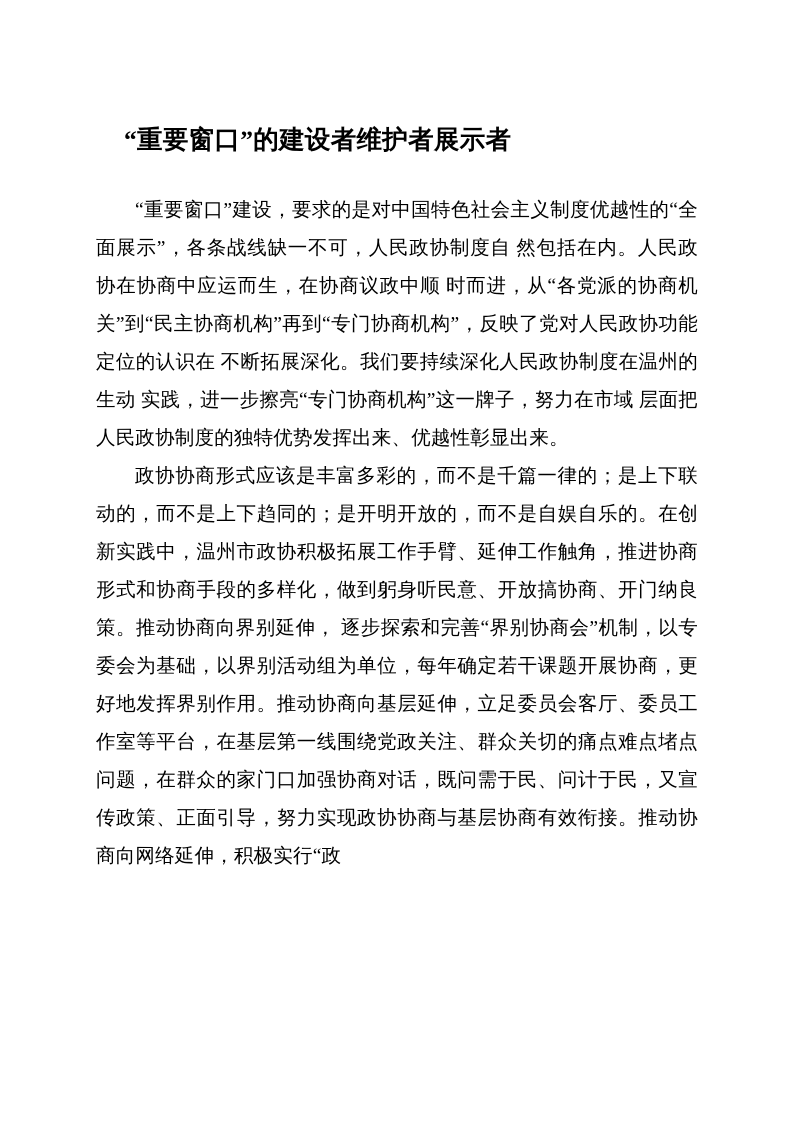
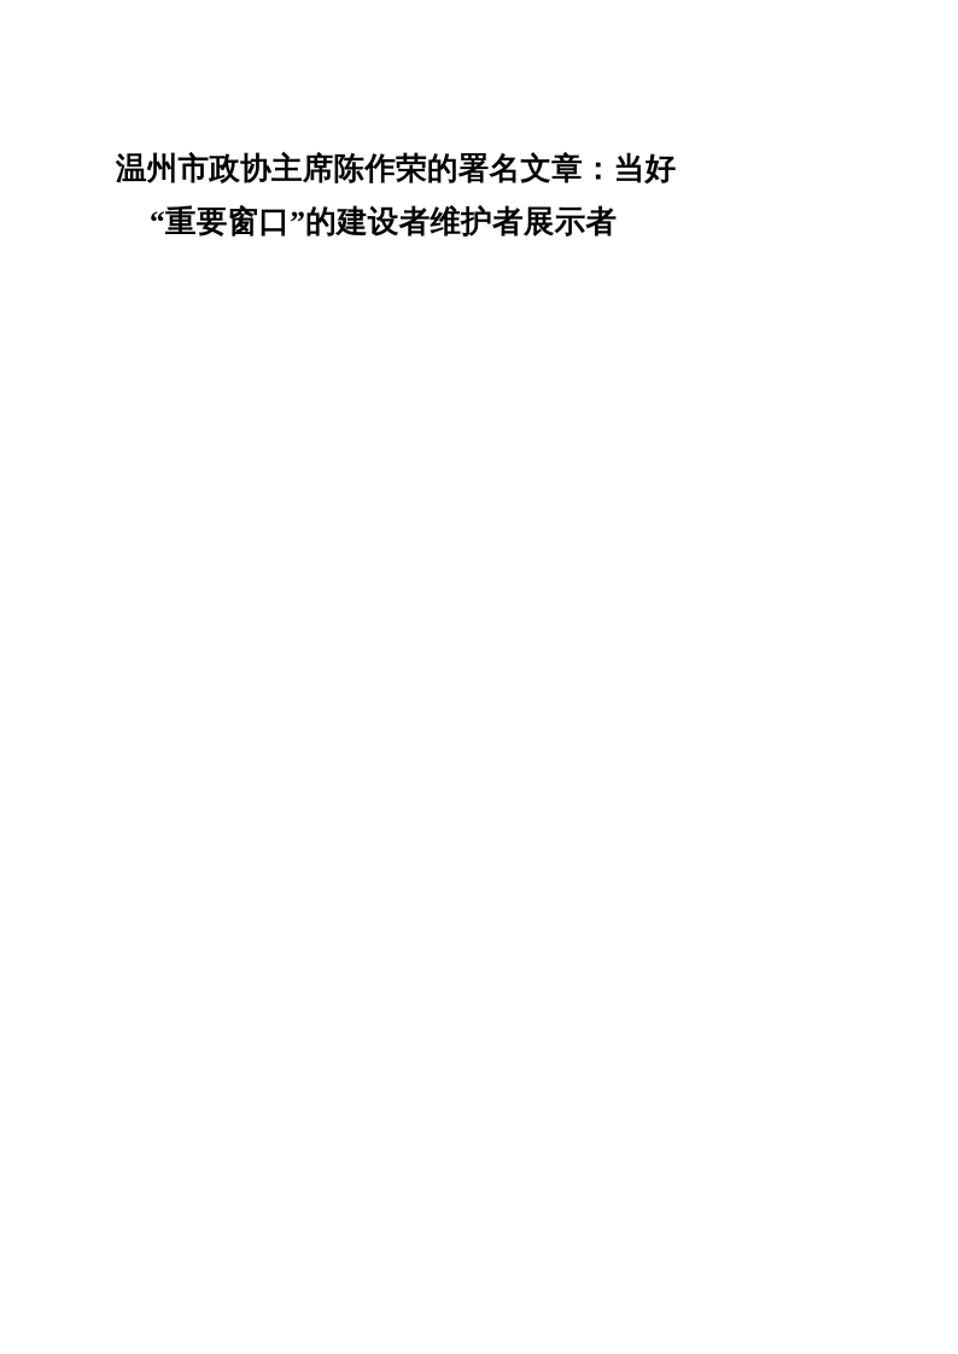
+ 温州市政协主席陈作荣的署名文章：当好
  “重要窗口”的建设者维护者展示者
- “重要窗口”建设，要求的是对中国特色社会主义制度优越性的“全面展示”，各条战线缺一不可，人民政协制度自 然包括在内。人民政协在协商中应运而生，在协商议政中顺 时而进，从“各党派的协商机关”到“民主协商机构”再到“专门协商机构”，反映了党对人民政协功能定位的认识在 不断拓展深化。我们要持续深化人民政协制度在温州的生动 实践，进一步擦亮“专门协商机构”这一牌子，努力在市域 层面把人民政协制度的独特优势发挥出来、优越性彰显出来。
- 政协协商形式应该是丰富多彩的，而不是千篇一律的；是上下联动的，而不是上下趋同的；是开明开放的，而不是自娱自乐的。在创新实践中，温州市政协积极拓展工作手臂、延伸工作触角，推进协商形式和协商手段的多样化，做到躬身听民意、开放搞协商、开门纳良策。推动协商向界别延伸， 逐步探索和完善“界别协商会”机制，以专委会为基础，以界别活动组为单位，每年确定若干课题开展协商，更好地发挥界别作用。推动协商向基层延伸，立足委员会客厅、委员工作室等平台，在基层第一线围绕党政关注、群众关切的痛点难点堵点问题，在群众的家门口加强协商对话，既问需于民、问计于民，又宣传政策、正面引导，努力实现政协协商与基层协商有效衔接。推动协商向网络延伸，积极实行“政
